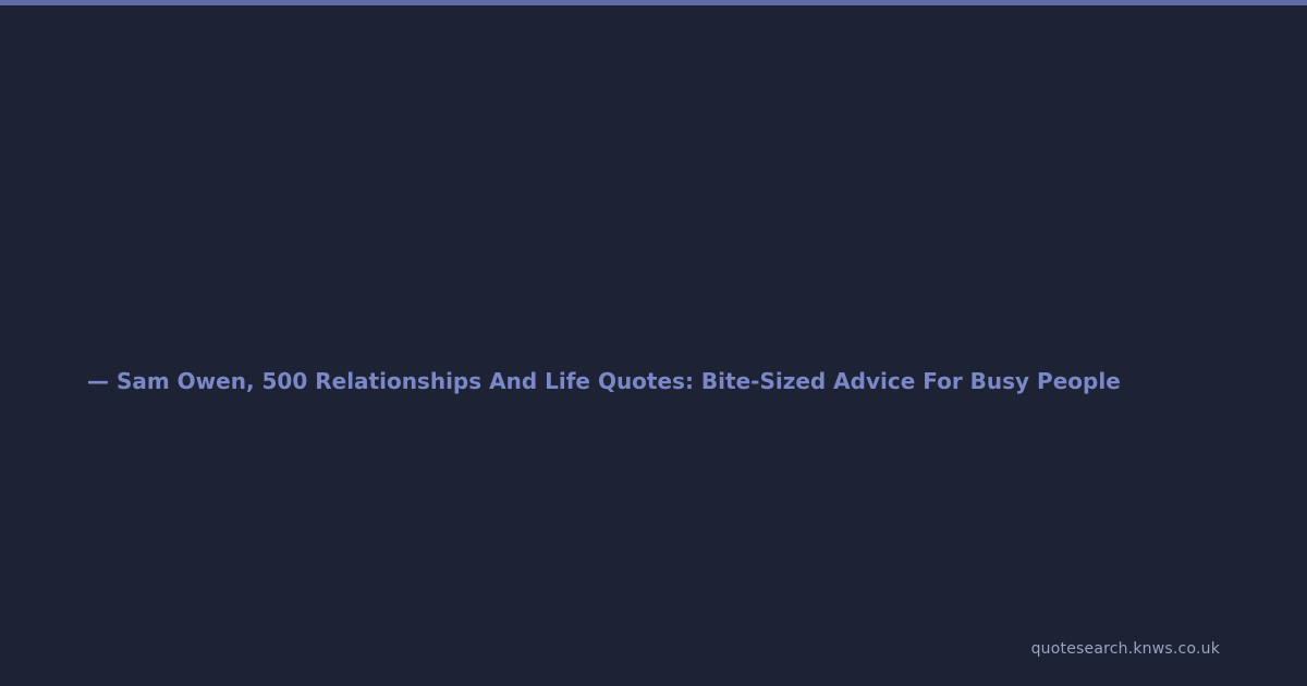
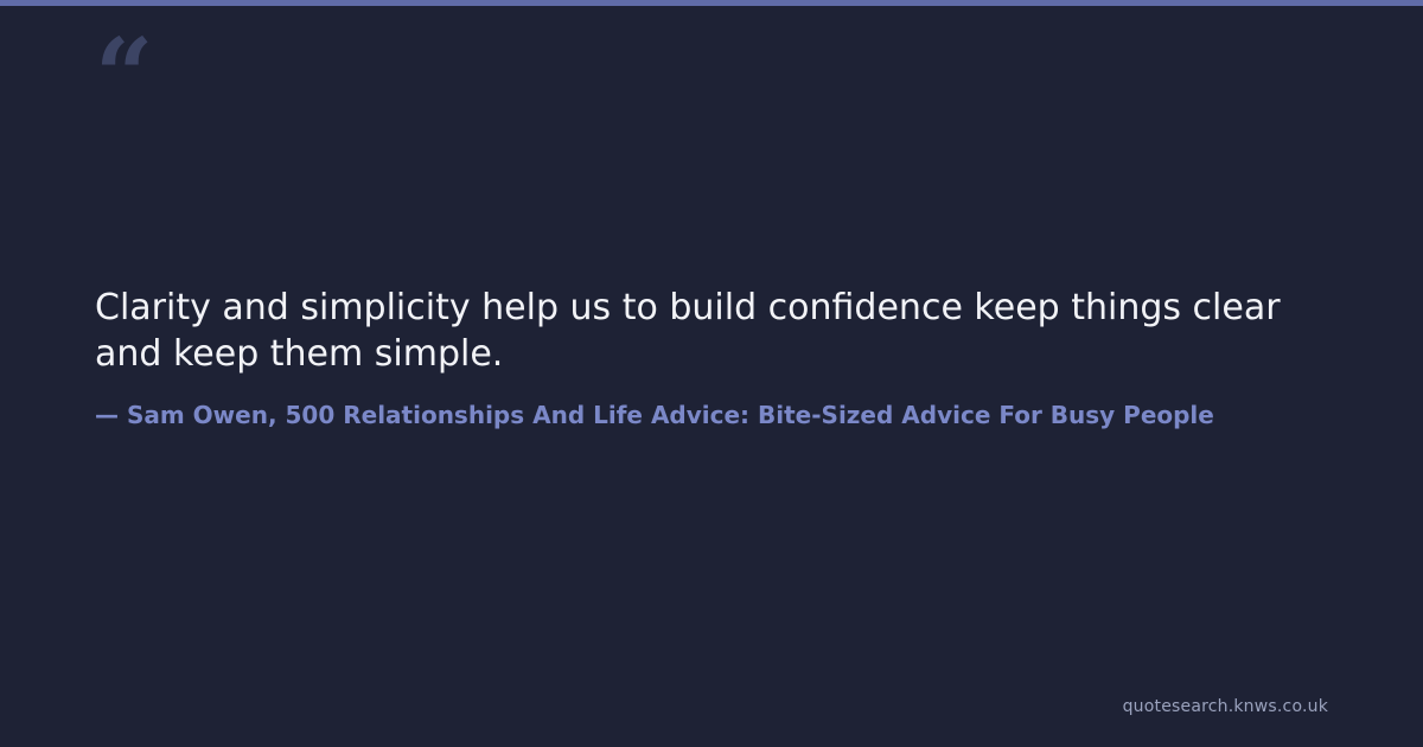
+ “
+ Clarity and simplicity help us to build confidence keep things clear and keep them simple.
- — Sam Owen, 500 Relationships And Life Quotes: Bite-Sized Advice For Busy People
+ — Sam Owen, 500 Relationships And Life Advice: Bite-Sized Advice For Busy People
  quotesearch.knws.co.uk
